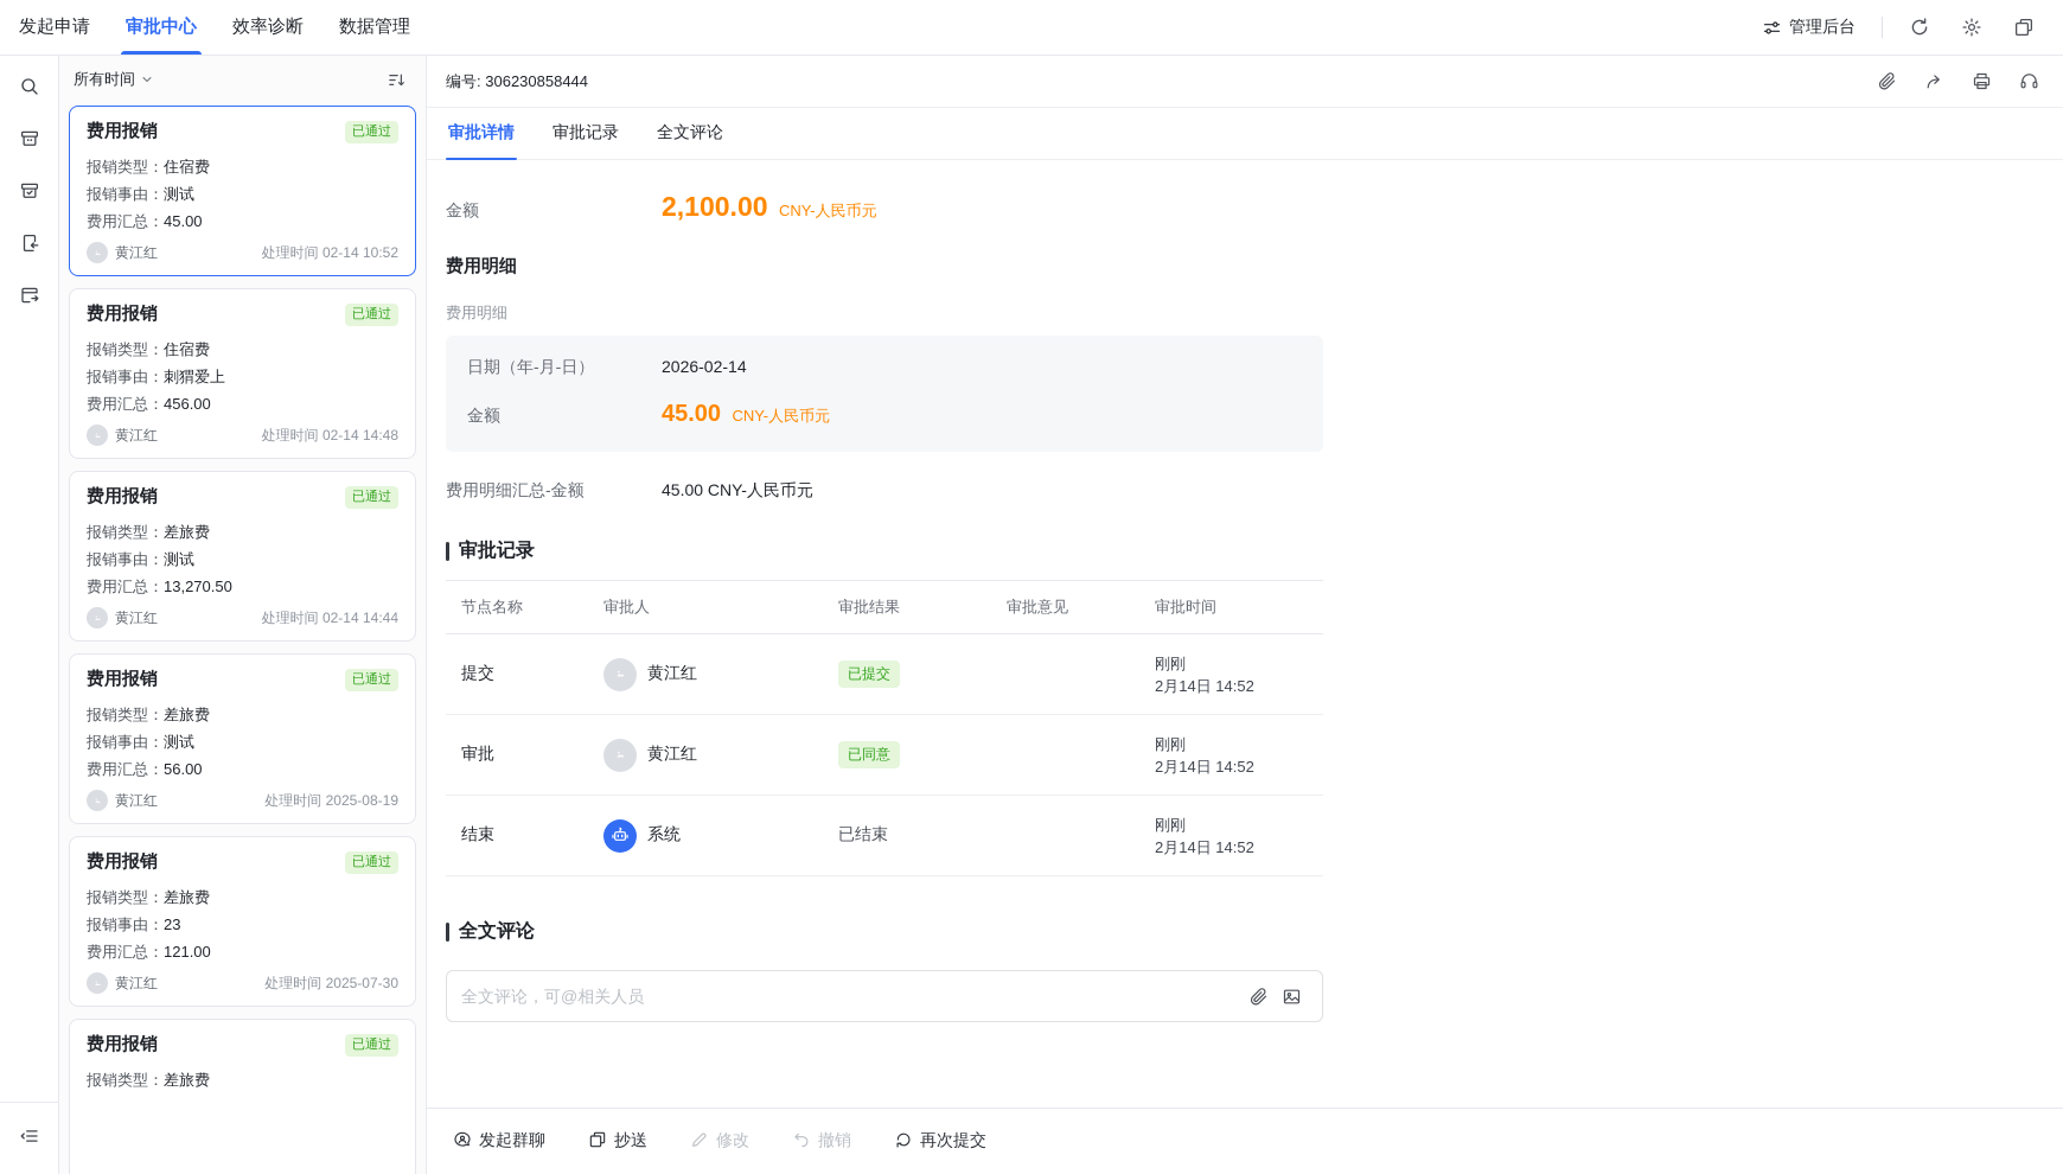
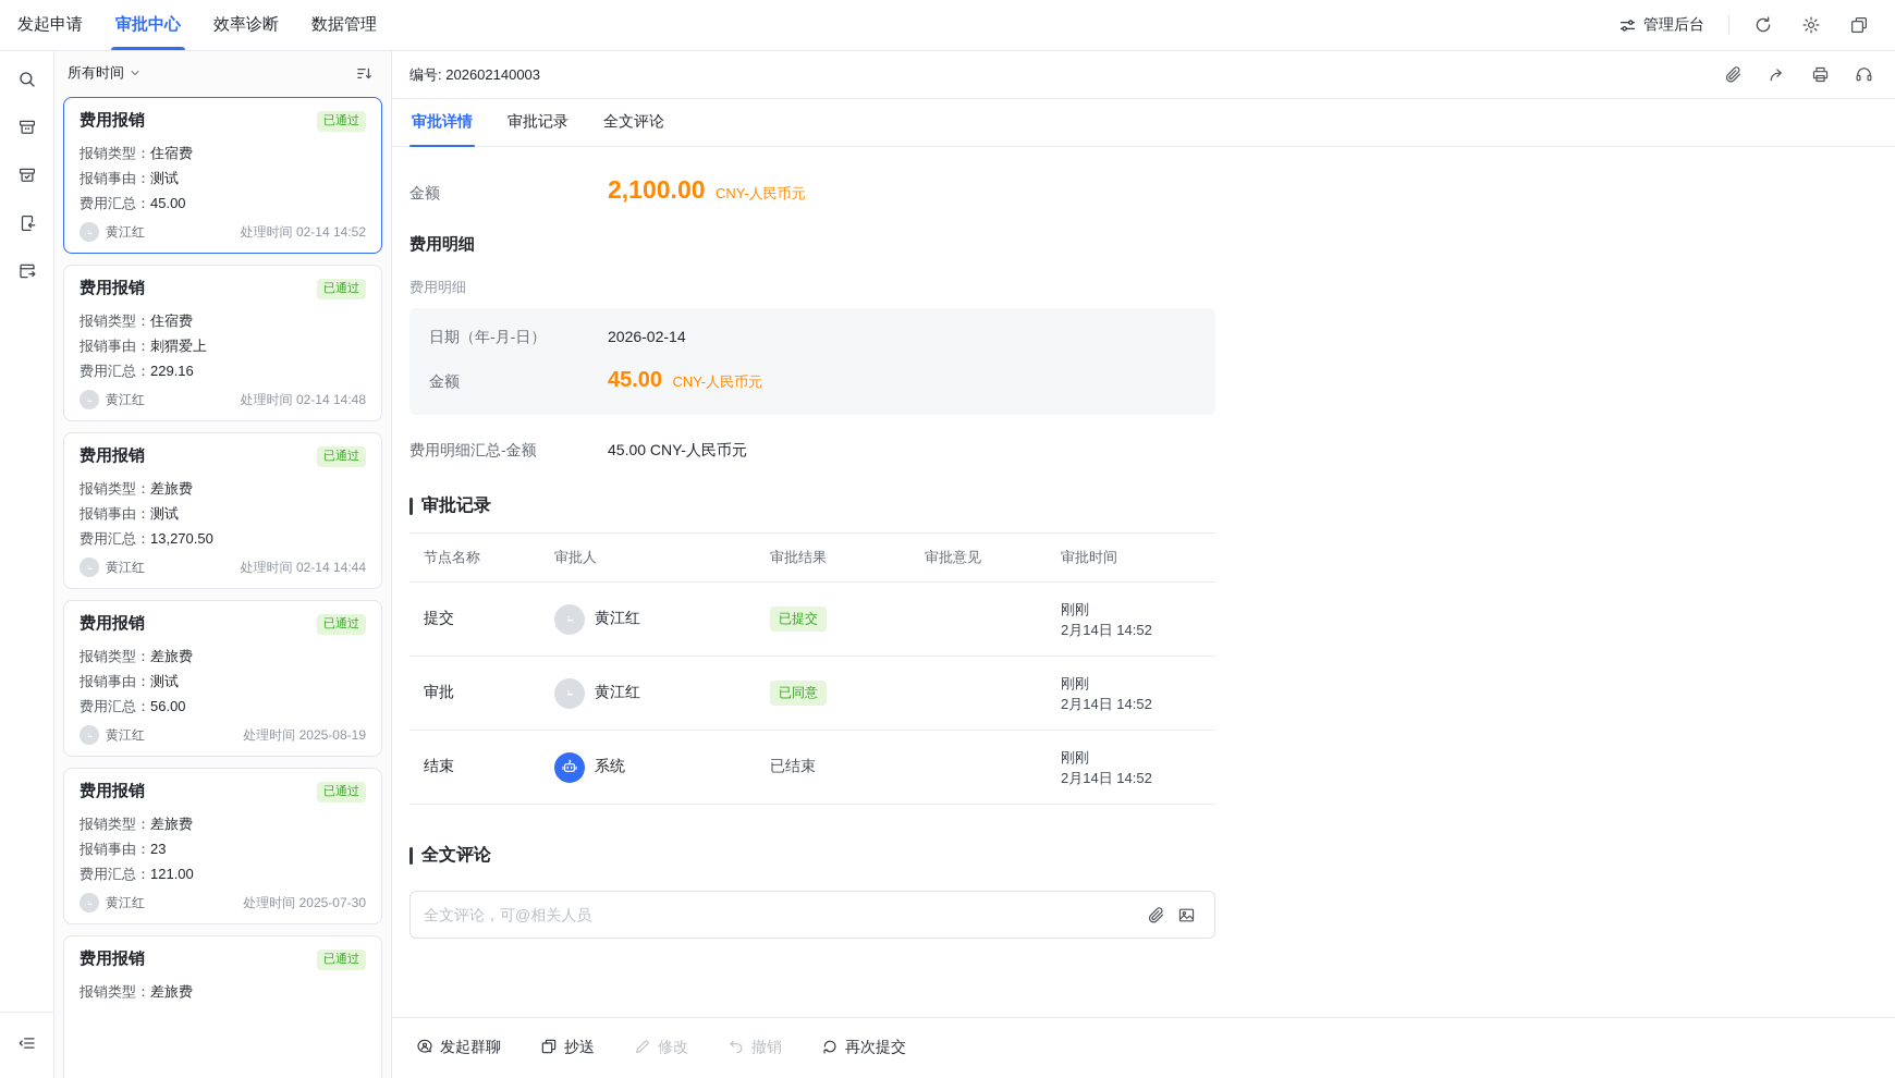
  发起申请
  审批中心
  效率诊断
  数据管理
  管理后台
  所有时间
  费用报销
  已通过
  报销类型：住宿费
  报销事由：测试
  费用汇总：45.00
  黄江红
- 处理时间 02-14 10:52
+ 处理时间 02-14 14:52
  费用报销
  已通过
  报销类型：住宿费
  报销事由：刺猬爱上
- 费用汇总：456.00
+ 费用汇总：229.16
  黄江红
  处理时间 02-14 14:48
  费用报销
  已通过
  报销类型：差旅费
  报销事由：测试
  费用汇总：13,270.50
  黄江红
  处理时间 02-14 14:44
  费用报销
  已通过
  报销类型：差旅费
  报销事由：测试
  费用汇总：56.00
  黄江红
  处理时间 2025-08-19
  费用报销
  已通过
  报销类型：差旅费
  报销事由：23
  费用汇总：121.00
  黄江红
  处理时间 2025-07-30
  费用报销
  已通过
  报销类型：差旅费
- 编号: 306230858444
+ 编号: 202602140003
  审批详情
  审批记录
  全文评论
  金额
  2,100.00 CNY-人民币元
  费用明细
  费用明细
  日期（年-月-日）
  2026-02-14
  金额
  45.00 CNY-人民币元
  费用明细汇总-金额
  45.00 CNY-人民币元
  审批记录
  节点名称
  审批人
  审批结果
  审批意见
  审批时间
  提交
  黄江红
  已提交
  刚刚
  2月14日 14:52
  审批
  黄江红
  已同意
  刚刚
  2月14日 14:52
  结束
  系统
  已结束
  刚刚
  2月14日 14:52
  全文评论
  全文评论，可@相关人员
  发起群聊
  抄送
  修改
  撤销
  再次提交
